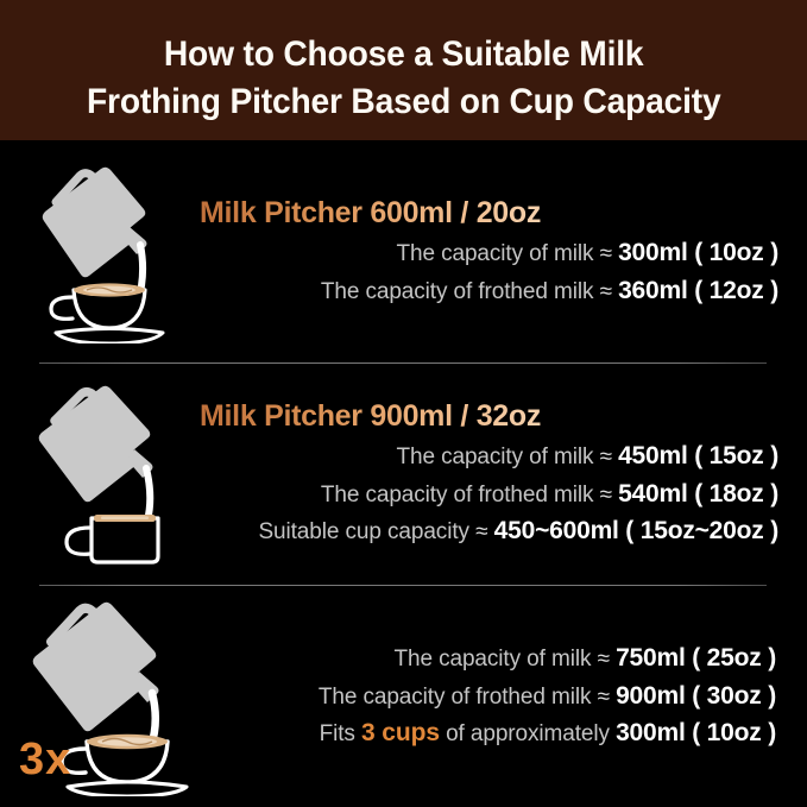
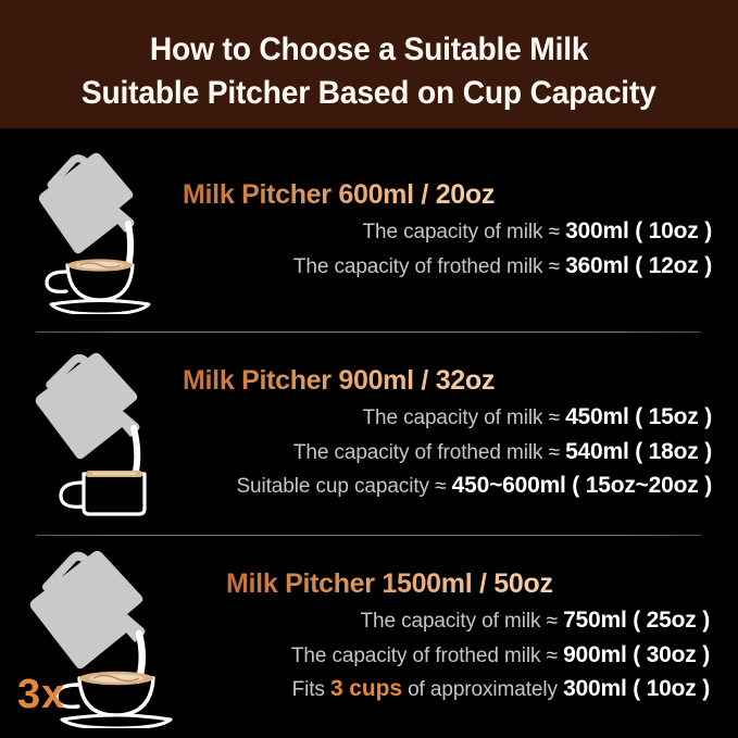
  How to Choose a Suitable Milk
- Frothing Pitcher Based on Cup Capacity
+ Suitable Pitcher Based on Cup Capacity
  Milk Pitcher 600ml / 20oz
  The capacity of milk ≈ 300ml ( 10oz )
  The capacity of frothed milk ≈ 360ml ( 12oz )
  Milk Pitcher 900ml / 32oz
  The capacity of milk ≈ 450ml ( 15oz )
  The capacity of frothed milk ≈ 540ml ( 18oz )
  Suitable cup capacity ≈ 450~600ml ( 15oz~20oz )
  3x
+ Milk Pitcher 1500ml / 50oz
  The capacity of milk ≈ 750ml ( 25oz )
  The capacity of frothed milk ≈ 900ml ( 30oz )
  Fits 3 cups of approximately 300ml ( 10oz )
